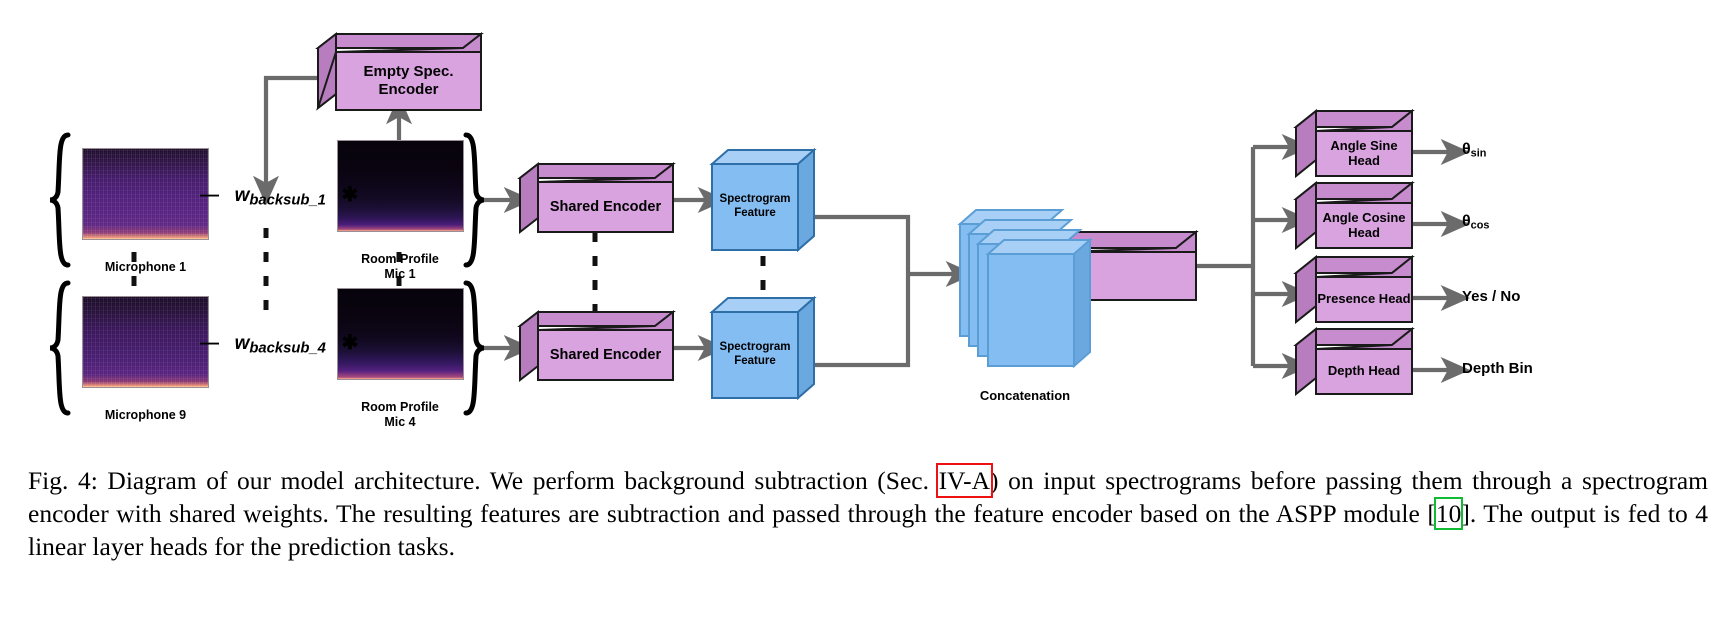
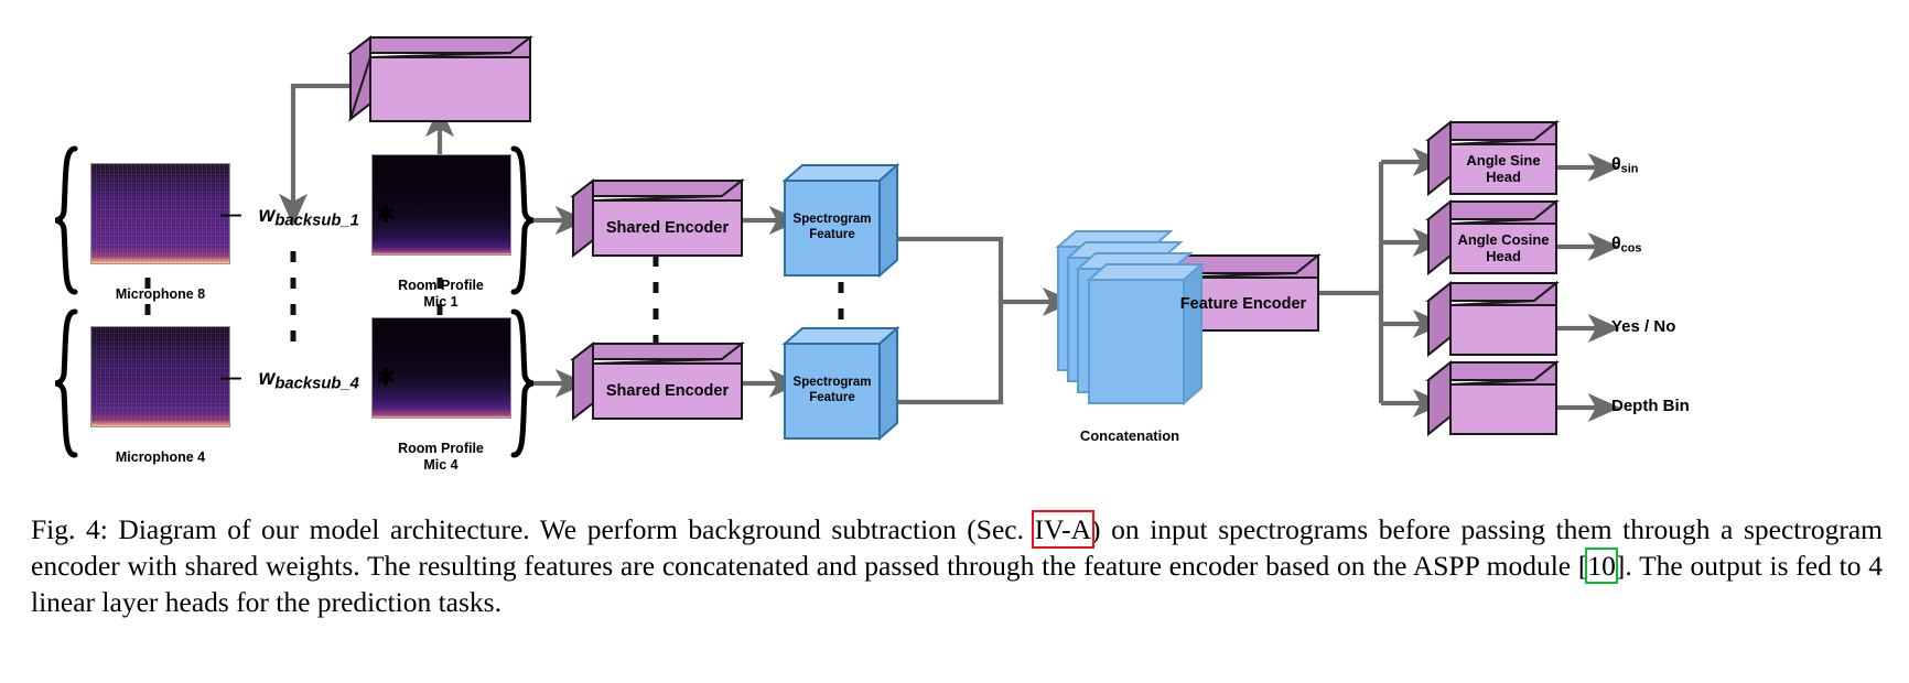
- Empty Spec.
- Encoder
  Shared Encoder
  Shared Encoder
+ Feature Encoder
  Spectrogram
  Feature
  Spectrogram
  Feature
  Concatenation
  Angle Sine
  Head
  Angle Cosine
  Head
- Presence Head
- Depth Head
  θsin
  θcos
  Yes / No
  Depth Bin
- Microphone 1
+ Microphone 8
- Microphone 9
+ Microphone 4
  Room Profile
  Mic 1
  Room Profile
  Mic 4
  — wbacksub_1 ✱
  — wbacksub_4 ✱
- Fig. 4: Diagram of our model architecture. We perform background subtraction (Sec. IV-A) on input spectrograms before passing them through a spectrogram encoder with shared weights. The resulting features are subtraction and passed through the feature encoder based on the ASPP module [10]. The output is fed to 4 linear layer heads for the prediction tasks.
+ Fig. 4: Diagram of our model architecture. We perform background subtraction (Sec. IV-A) on input spectrograms before passing them through a spectrogram encoder with shared weights. The resulting features are concatenated and passed through the feature encoder based on the ASPP module [10]. The output is fed to 4 linear layer heads for the prediction tasks.
